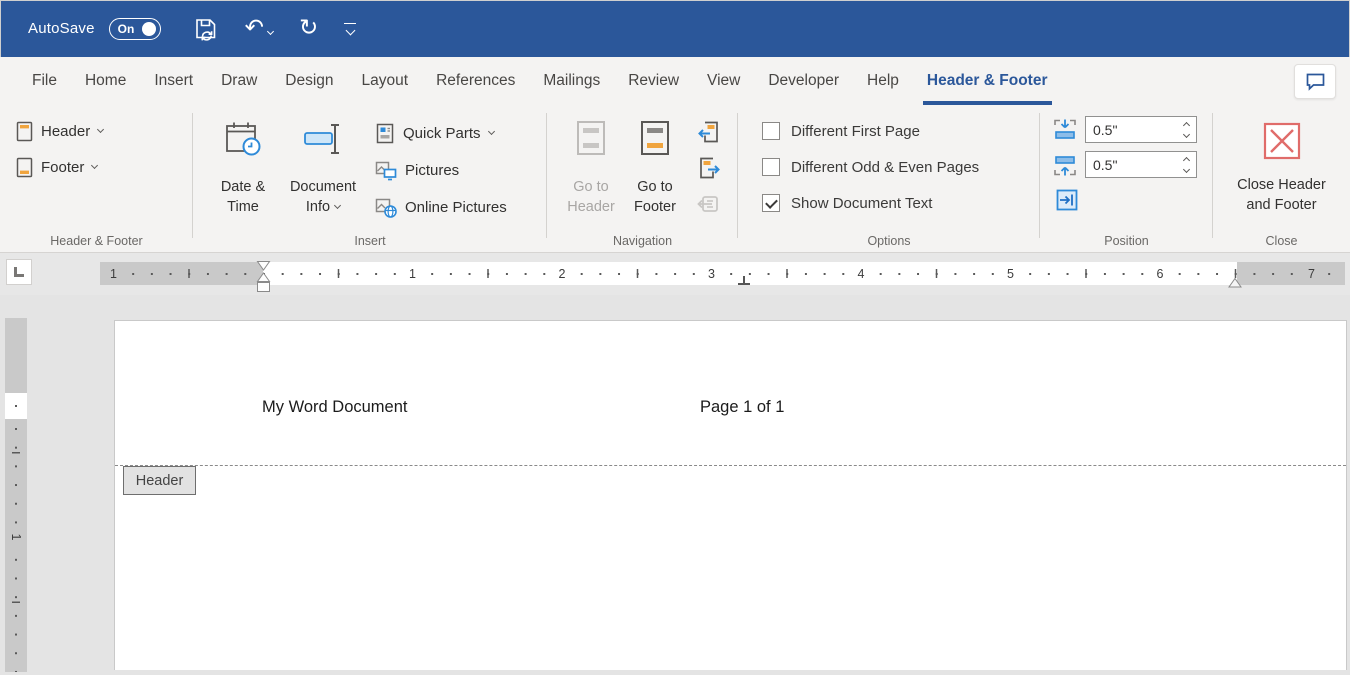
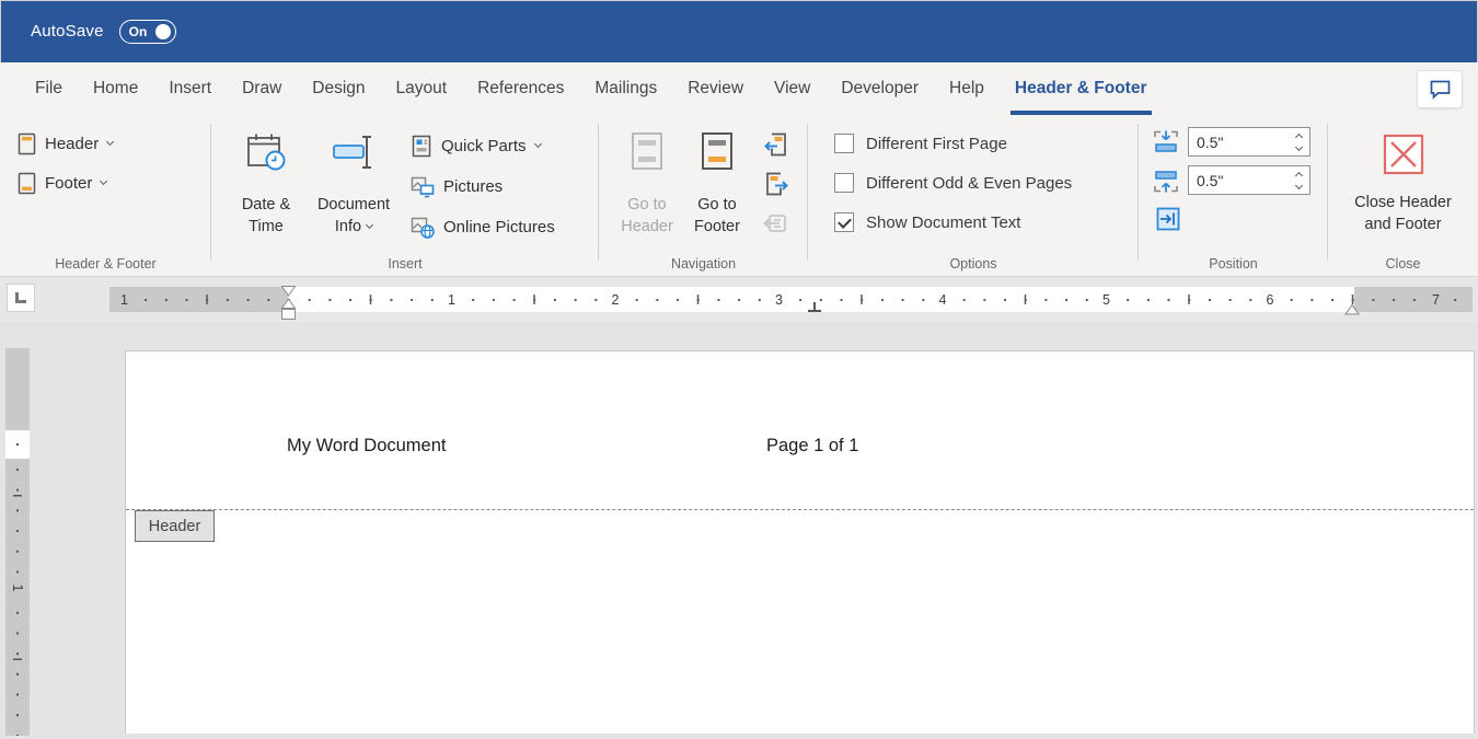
  AutoSave
  On
- ↶
- ↻
  File
  Home
  Insert
  Draw
  Design
  Layout
  References
  Mailings
  Review
  View
  Developer
  Help
  Header & Footer
  Header
  Footer
  Header & Footer
  Date &
  Time
  Document
  Info
  Quick Parts
  Pictures
  Online Pictures
  Insert
  Go to
  Header
  Go to
  Footer
  Navigation
  Different First Page
  Different Odd & Even Pages
  Show Document Text
  Options
  0.5"
  0.5"
  Position
  Close Header
  and Footer
  Close
  1
  1
  2
  3
  4
  5
  6
  7
  My Word Document
  Page 1 of 1
  Header
